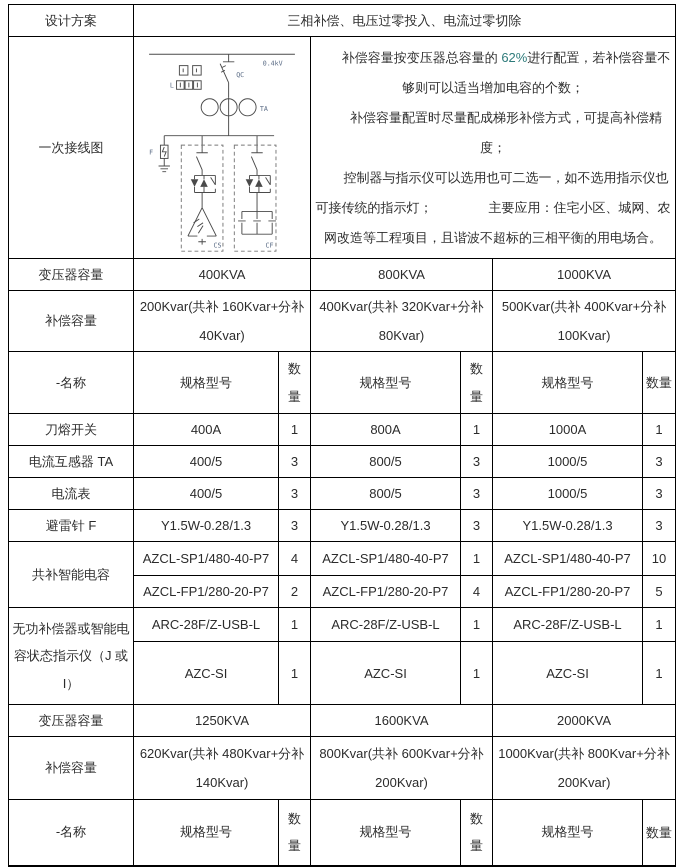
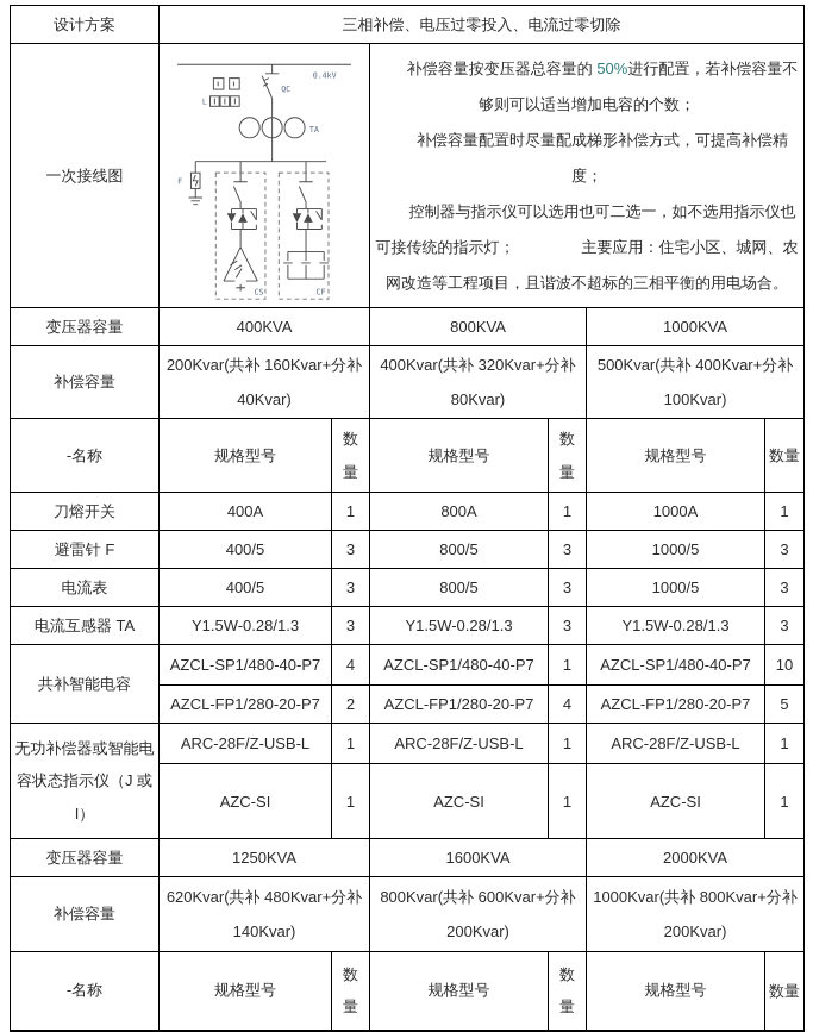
  设计方案	三相补偿、电压过零投入、电流过零切除
- 一次接线图	QC L TA F CS CF	补偿容量按变压器总容量的 62%进行配置，若补偿容量不够则可以适当增加电容的个数； 补偿容量配置时尽量配成梯形补偿方式，可提高补偿精度； 控制器与指示仪可以选用也可二选一，如不选用指示仪也可接传统的指示灯； 主要应用：住宅小区、城网、农网改造等工程项目，且谐波不超标的三相平衡的用电场合。
+ 一次接线图	QC L TA F CS CF	补偿容量按变压器总容量的 50%进行配置，若补偿容量不够则可以适当增加电容的个数； 补偿容量配置时尽量配成梯形补偿方式，可提高补偿精度； 控制器与指示仪可以选用也可二选一，如不选用指示仪也可接传统的指示灯； 主要应用：住宅小区、城网、农网改造等工程项目，且谐波不超标的三相平衡的用电场合。
  变压器容量	400KVA	800KVA	1000KVA
  补偿容量	200Kvar(共补 160Kvar+分补 40Kvar)	400Kvar(共补 320Kvar+分补 80Kvar)	500Kvar(共补 400Kvar+分补 100Kvar)
  -名称	规格型号	数量	规格型号	数量	规格型号	数量
  刀熔开关	400A	1	800A	1	1000A	1
- 电流互感器 TA	400/5	3	800/5	3	1000/5	3
+ 避雷针 F	400/5	3	800/5	3	1000/5	3
  电流表	400/5	3	800/5	3	1000/5	3
- 避雷针 F	Y1.5W-0.28/1.3	3	Y1.5W-0.28/1.3	3	Y1.5W-0.28/1.3	3
+ 电流互感器 TA	Y1.5W-0.28/1.3	3	Y1.5W-0.28/1.3	3	Y1.5W-0.28/1.3	3
  共补智能电容	AZCL-SP1/480-40-P7	4	AZCL-SP1/480-40-P7	1	AZCL-SP1/480-40-P7	10
  AZCL-FP1/280-20-P7	2	AZCL-FP1/280-20-P7	4	AZCL-FP1/280-20-P7	5
  无功补偿器或智能电容状态指示仪（J 或 I）	ARC-28F/Z-USB-L	1	ARC-28F/Z-USB-L	1	ARC-28F/Z-USB-L	1
  AZC-SI	1	AZC-SI	1	AZC-SI	1
  变压器容量	1250KVA	1600KVA	2000KVA
  补偿容量	620Kvar(共补 480Kvar+分补 140Kvar)	800Kvar(共补 600Kvar+分补 200Kvar)	1000Kvar(共补 800Kvar+分补 200Kvar)
  -名称	规格型号	数量	规格型号	数量	规格型号	数量
